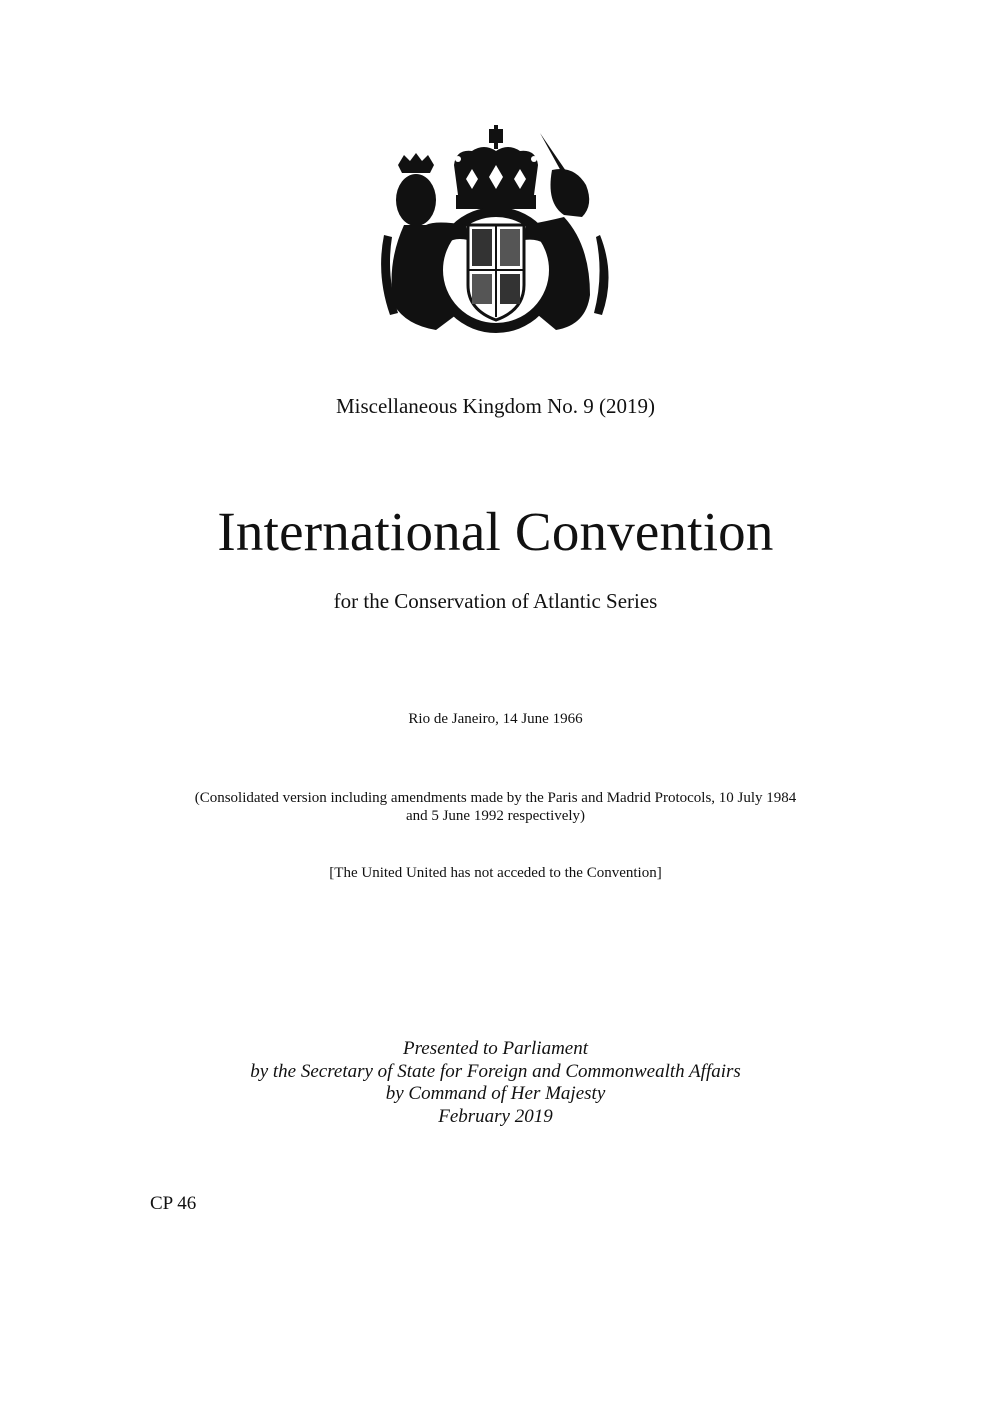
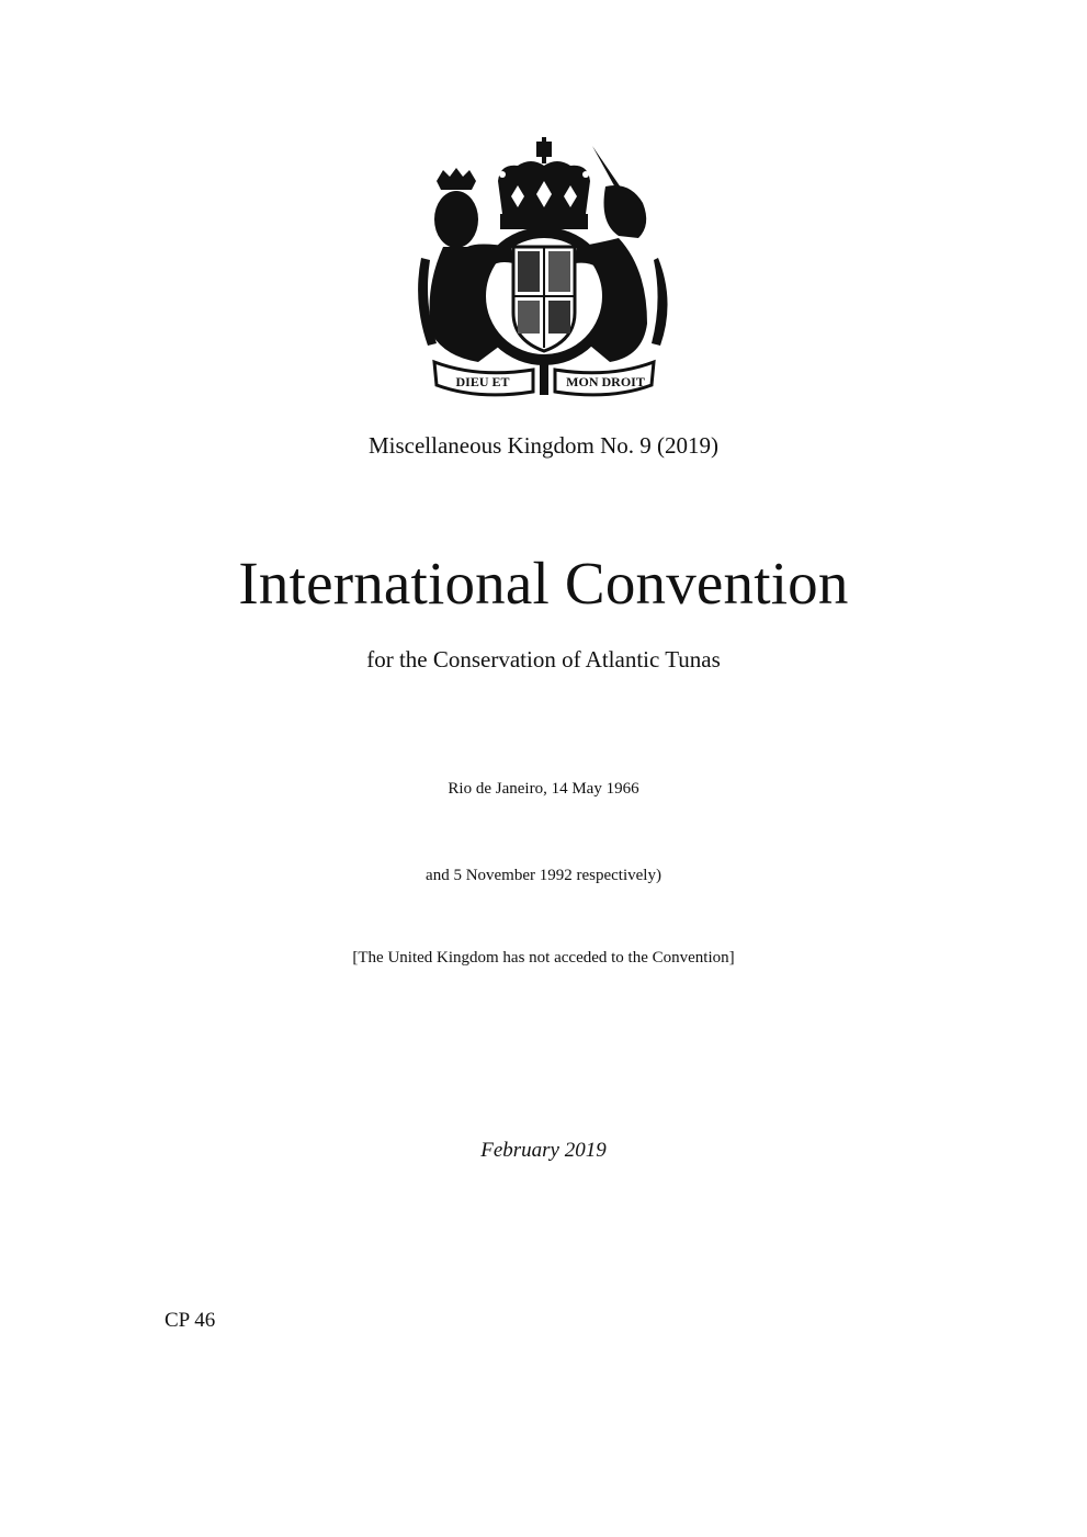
+ DIEU ET
+ MON DROIT
  Miscellaneous Kingdom No. 9 (2019)
  International Convention
- for the Conservation of Atlantic Series
+ for the Conservation of Atlantic Tunas
- Rio de Janeiro, 14 June 1966
+ Rio de Janeiro, 14 May 1966
- (Consolidated version including amendments made by the Paris and Madrid Protocols, 10 July 1984
- and 5 June 1992 respectively)
+ and 5 November 1992 respectively)
- [The United United has not acceded to the Convention]
+ [The United Kingdom has not acceded to the Convention]
- Presented to Parliament
- by the Secretary of State for Foreign and Commonwealth Affairs
- by Command of Her Majesty
  February 2019
  CP 46
